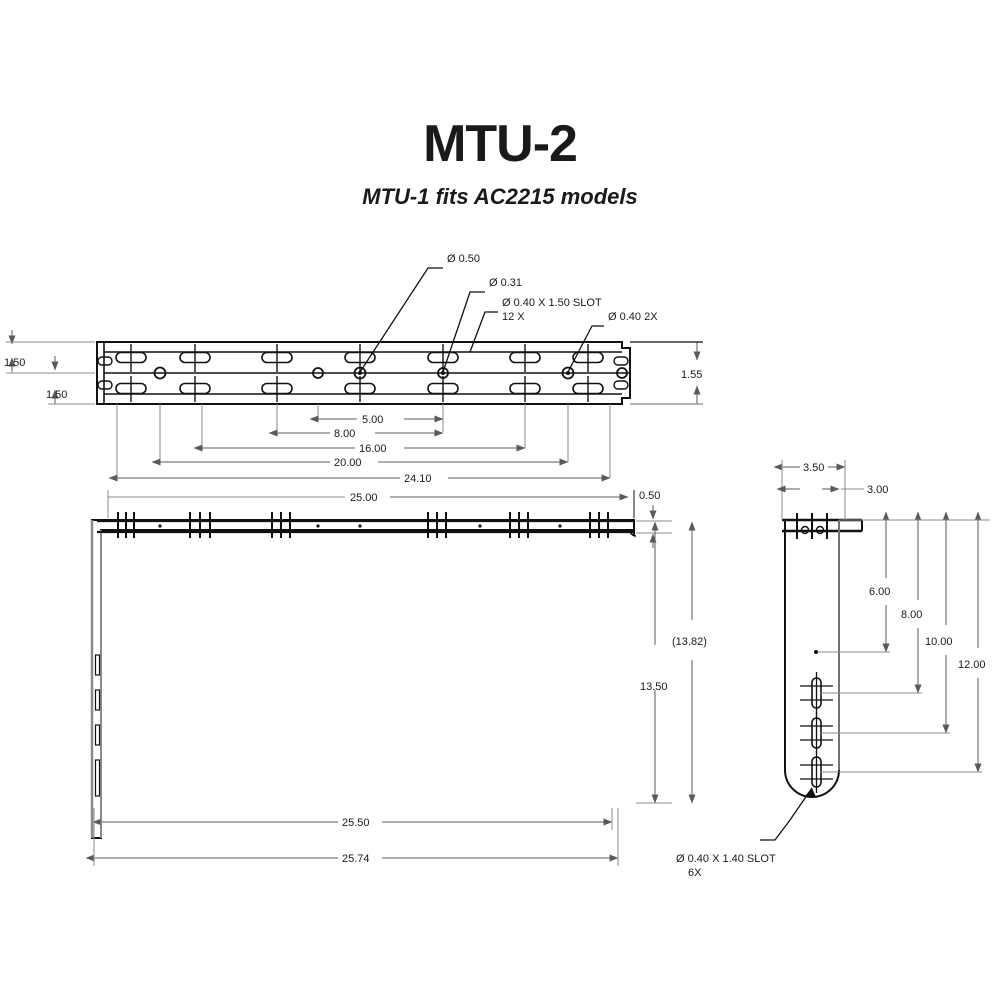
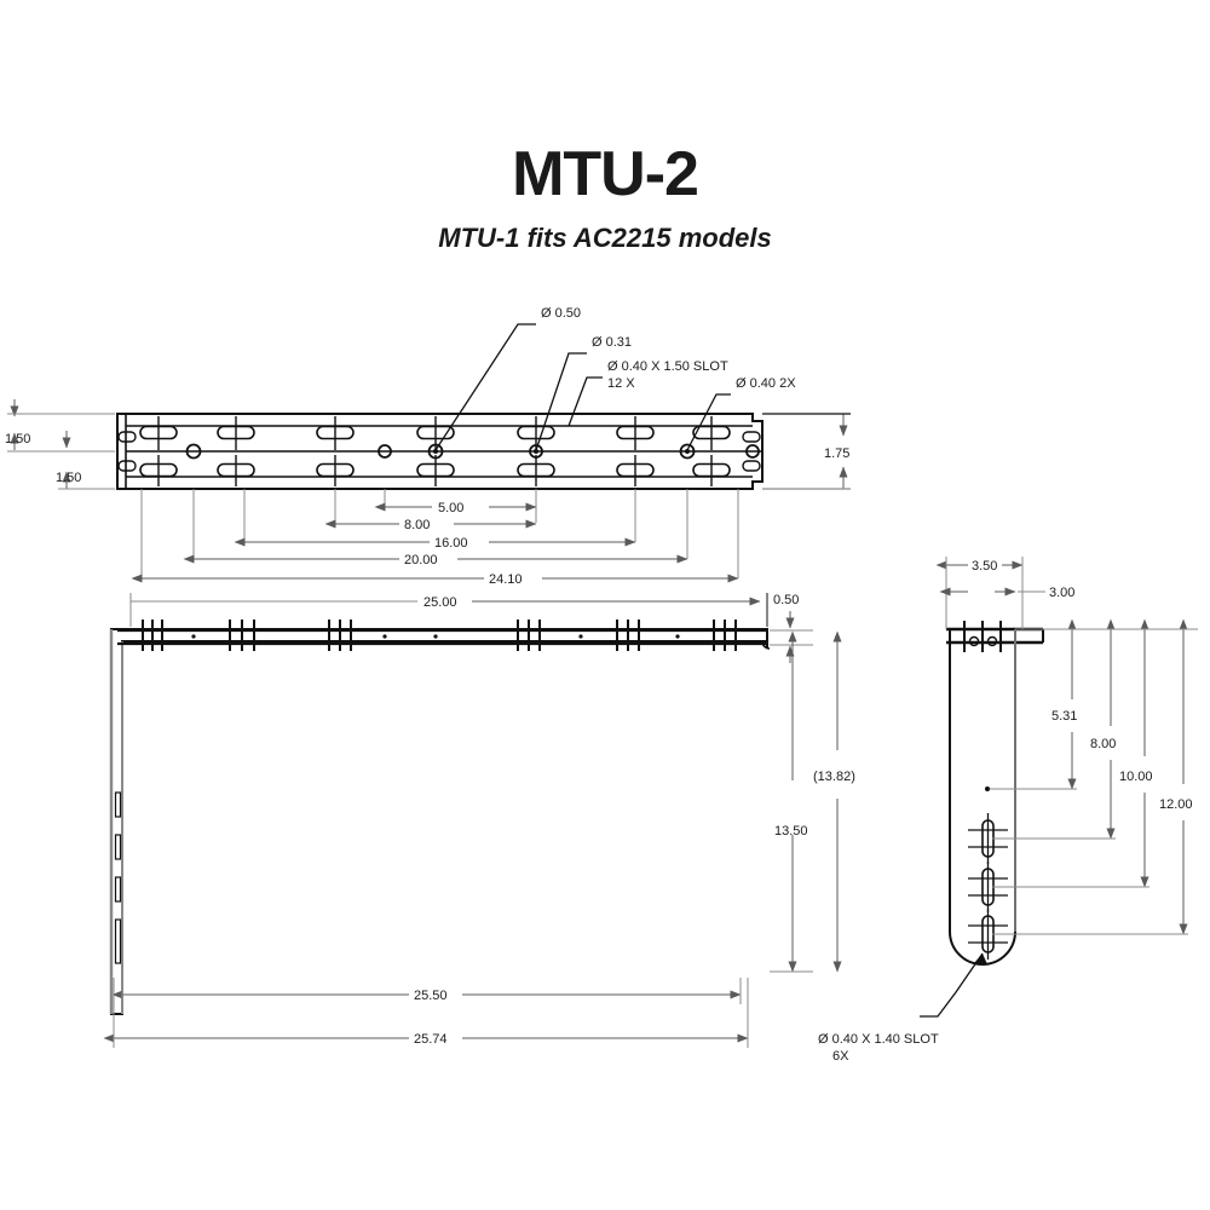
  MTU-2
  MTU-1 fits AC2215 models
  Ø 0.50
  Ø 0.31
  Ø 0.40 X 1.50 SLOT
  12 X
  Ø 0.40 2X
  1.50
  1.50
- 1.55
+ 1.75
  5.00
  8.00
  16.00
  20.00
  24.10
  25.00
  0.50
  13.50
  (13.82)
  25.50
  25.74
  Ø 0.40 X 1.40 SLOT
  6X
  3.50
  3.00
- 6.00
+ 5.31
  8.00
  10.00
  12.00
